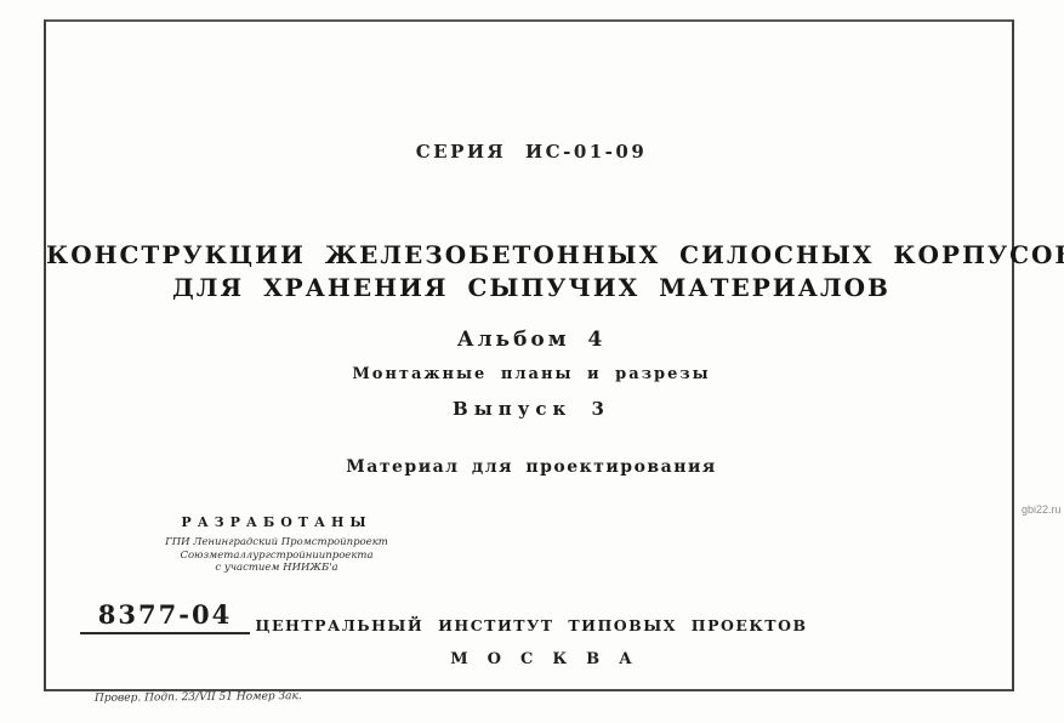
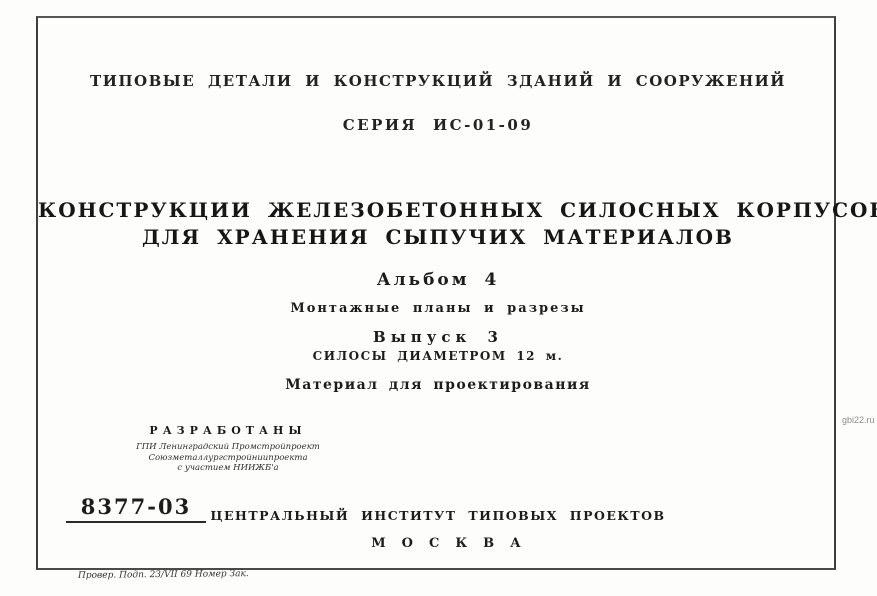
+ ТИПОВЫЕ ДЕТАЛИ И КОНСТРУКЦИЙ ЗДАНИЙ И СООРУЖЕНИЙ
  СЕРИЯ ИС-01-09
  КОНСТРУКЦИИ ЖЕЛЕЗОБЕТОННЫХ СИЛОСНЫХ КОРПУСО
  ДЛЯ ХРАНЕНИЯ СЫПУЧИХ МАТЕРИАЛОВ
  Альбом 4
  Монтажные планы и разрезы
  Выпуск 3
+ СИЛОСЫ ДИАМЕТРОМ 12 м.
  Материал для проектирования
  РАЗРАБОТАНЫ
  ГПИ Ленинградский Промстройпроект
  Союзметаллургстройниипроекта
  с участием НИИЖБ'а
- 8377-04
+ 8377-03
  ЦЕНТРАЛЬНЫЙ ИНСТИТУТ ТИПОВЫХ ПРОЕКТОВ
  МОСКВА
- Провер. Подп. 23/VII 51 Номер Зак.
+ Провер. Подп. 23/VII 69 Номер Зак.
  gbi22.ru
